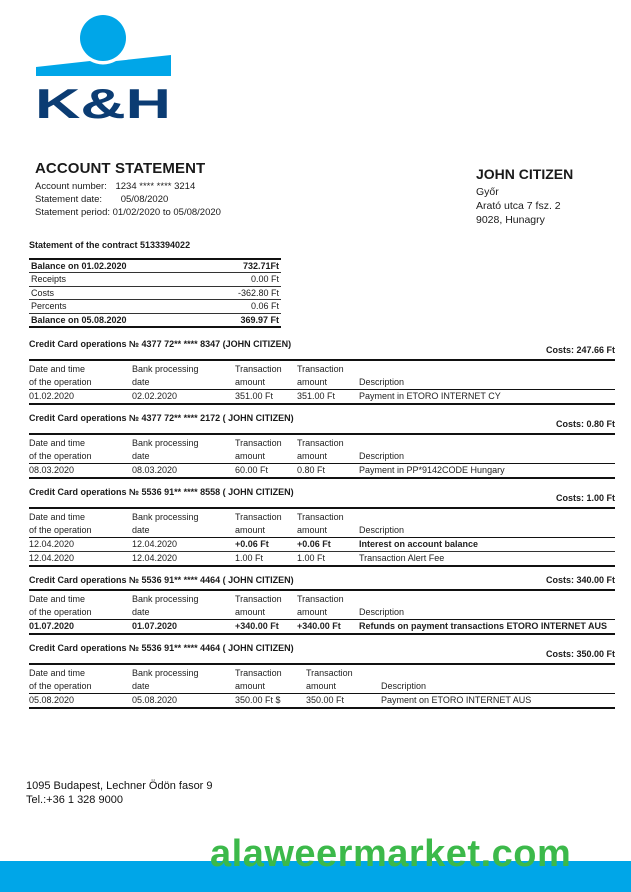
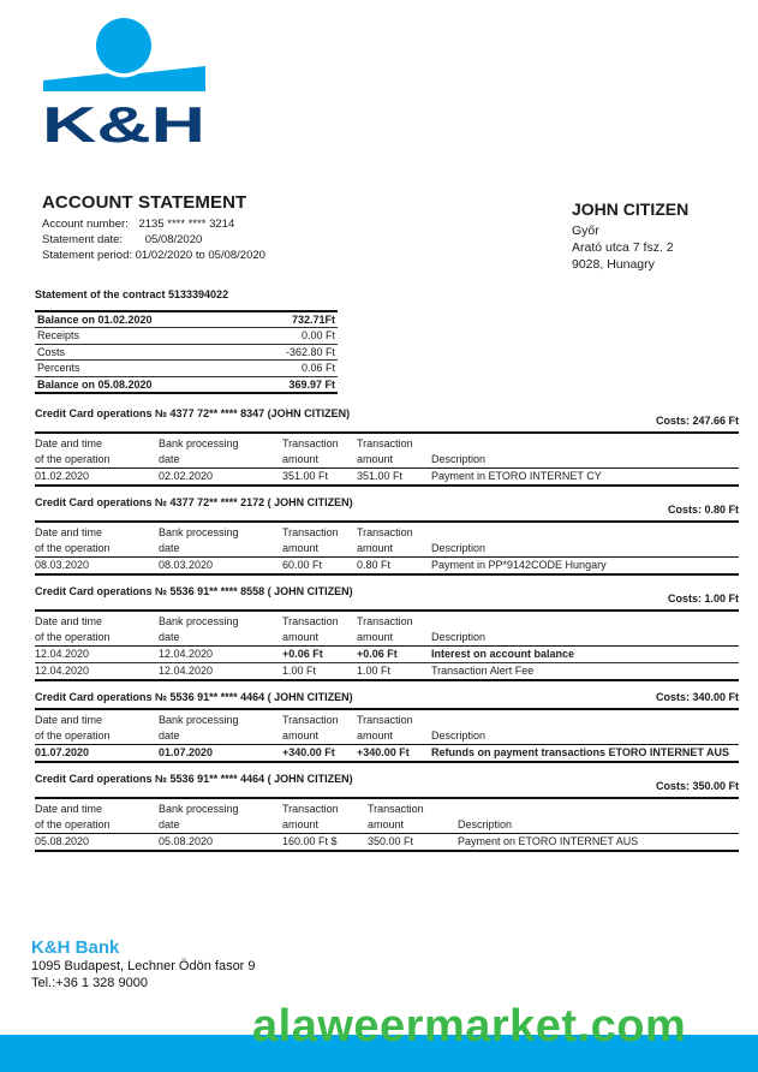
  K&H
  ACCOUNT STATEMENT
- Account number: 1234 **** **** 3214
+ Account number: 2135 **** **** 3214
  Statement date: 05/08/2020
  Statement period: 01/02/2020 to 05/08/2020
  JOHN CITIZEN
  Győr
  Arató utca 7 fsz. 2
  9028, Hunagry
  Statement of the contract 5133394022
  Balance on 01.02.2020	732.71Ft
  Receipts	0.00 Ft
  Costs	-362.80 Ft
  Percents	0.06 Ft
  Balance on 05.08.2020	369.97 Ft
  Credit Card operations № 4377 72** **** 8347 (JOHN CITIZEN)
  Costs: 247.66 Ft
  Date and timeof the operation	Bank processingdate	Transactionamount	Transactionamount	Description
  01.02.2020	02.02.2020	351.00 Ft	351.00 Ft	Payment in ETORO INTERNET CY
  Credit Card operations № 4377 72** **** 2172 ( JOHN CITIZEN)
  Costs: 0.80 Ft
  Date and timeof the operation	Bank processingdate	Transactionamount	Transactionamount	Description
  08.03.2020	08.03.2020	60.00 Ft	0.80 Ft	Payment in PP*9142CODE Hungary
  Credit Card operations № 5536 91** **** 8558 ( JOHN CITIZEN)
  Costs: 1.00 Ft
  Date and timeof the operation	Bank processingdate	Transactionamount	Transactionamount	Description
  12.04.2020	12.04.2020	+0.06 Ft	+0.06 Ft	Interest on account balance
  12.04.2020	12.04.2020	1.00 Ft	1.00 Ft	Transaction Alert Fee
  Credit Card operations № 5536 91** **** 4464 ( JOHN CITIZEN)
  Costs: 340.00 Ft
  Date and timeof the operation	Bank processingdate	Transactionamount	Transactionamount	Description
  01.07.2020	01.07.2020	+340.00 Ft	+340.00 Ft	Refunds on payment transactions ETORO INTERNET AUS
  Credit Card operations № 5536 91** **** 4464 ( JOHN CITIZEN)
  Costs: 350.00 Ft
  Date and timeof the operation	Bank processingdate	Transactionamount	Transactionamount	Description
- 05.08.2020	05.08.2020	350.00 Ft $	350.00 Ft	Payment on ETORO INTERNET AUS
+ 05.08.2020	05.08.2020	160.00 Ft $	350.00 Ft	Payment on ETORO INTERNET AUS
+ K&H Bank
  1095 Budapest, Lechner Ödön fasor 9
  Tel.:+36 1 328 9000
  alaweermarket.com
